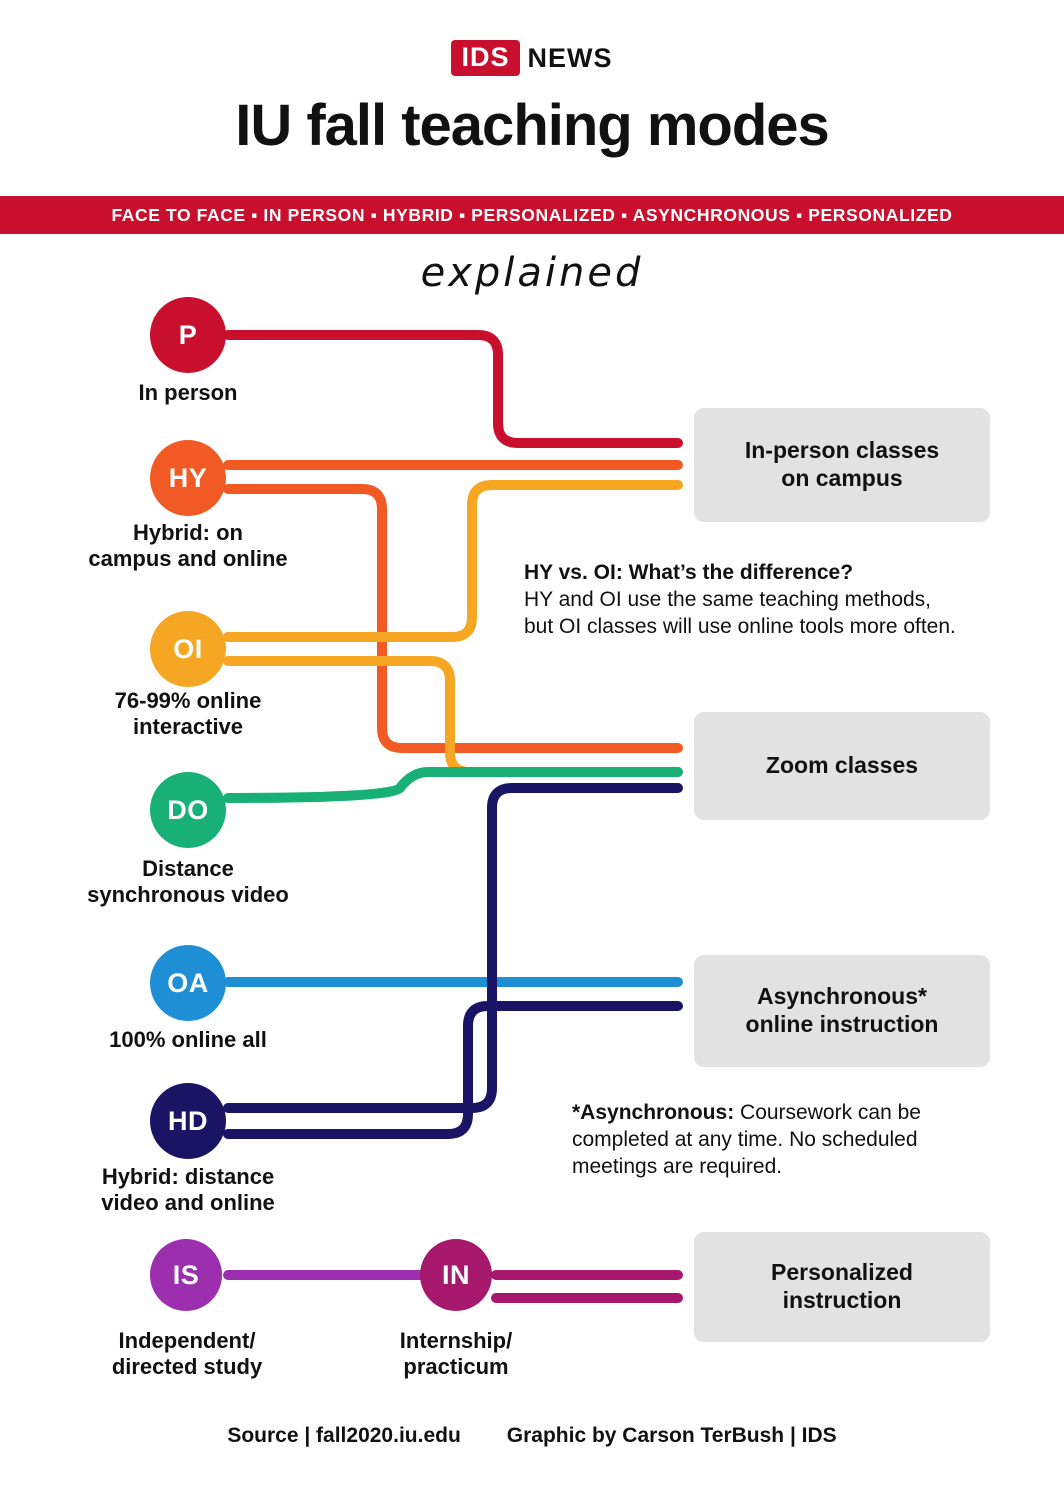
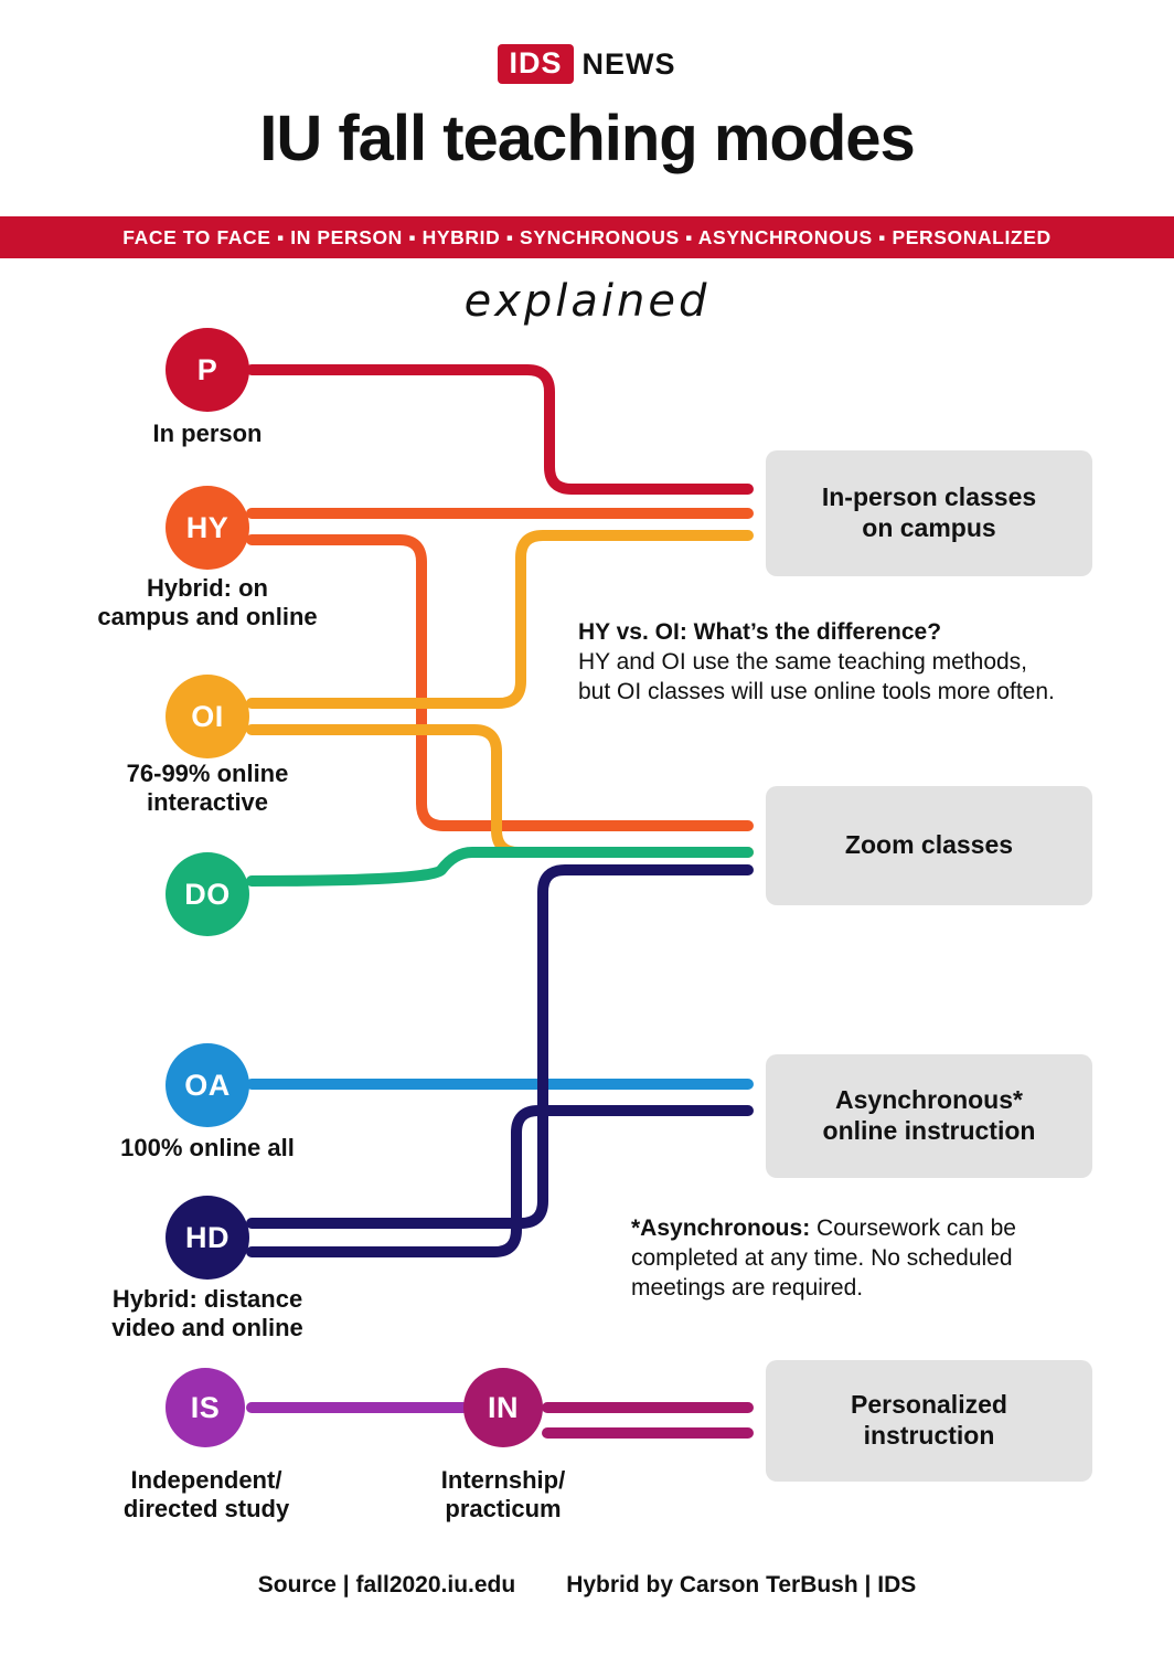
  IDS
  NEWS
  IU fall teaching modes
- FACE TO FACE ▪ IN PERSON ▪ HYBRID ▪ PERSONALIZED ▪ ASYNCHRONOUS ▪ PERSONALIZED
+ FACE TO FACE ▪ IN PERSON ▪ HYBRID ▪ SYNCHRONOUS ▪ ASYNCHRONOUS ▪ PERSONALIZED
  explained
  P
  In person
  HY
  Hybrid: on
  campus and online
  OI
  76-99% online
  interactive
  DO
- Distance
- synchronous video
  OA
  100% online all
  HD
  Hybrid: distance
  video and online
  IS
  Independent/
  directed study
  IN
  Internship/
  practicum
  In-person classes
  on campus
  Zoom classes
  Asynchronous*
  online instruction
  Personalized
  instruction
  HY vs. OI: What’s the difference?
  HY and OI use the same teaching methods, but OI classes will use online tools more often.
  *Asynchronous: Coursework can be completed at any time. No scheduled meetings are required.
  Source | fall2020.iu.edu
- Graphic by Carson TerBush | IDS
+ Hybrid by Carson TerBush | IDS
